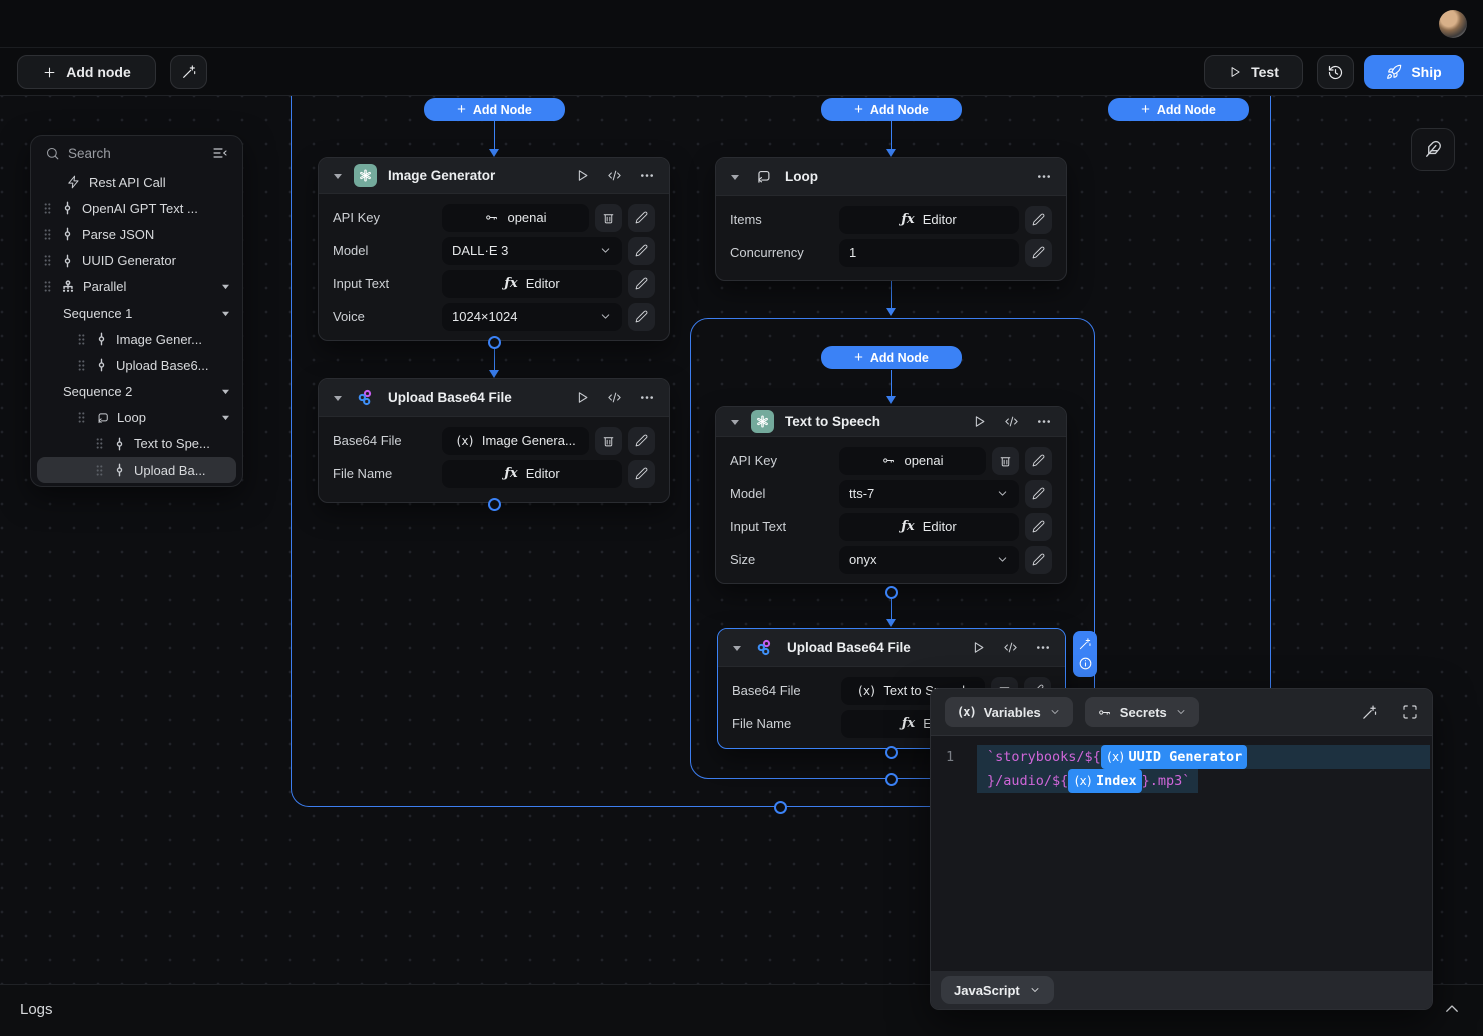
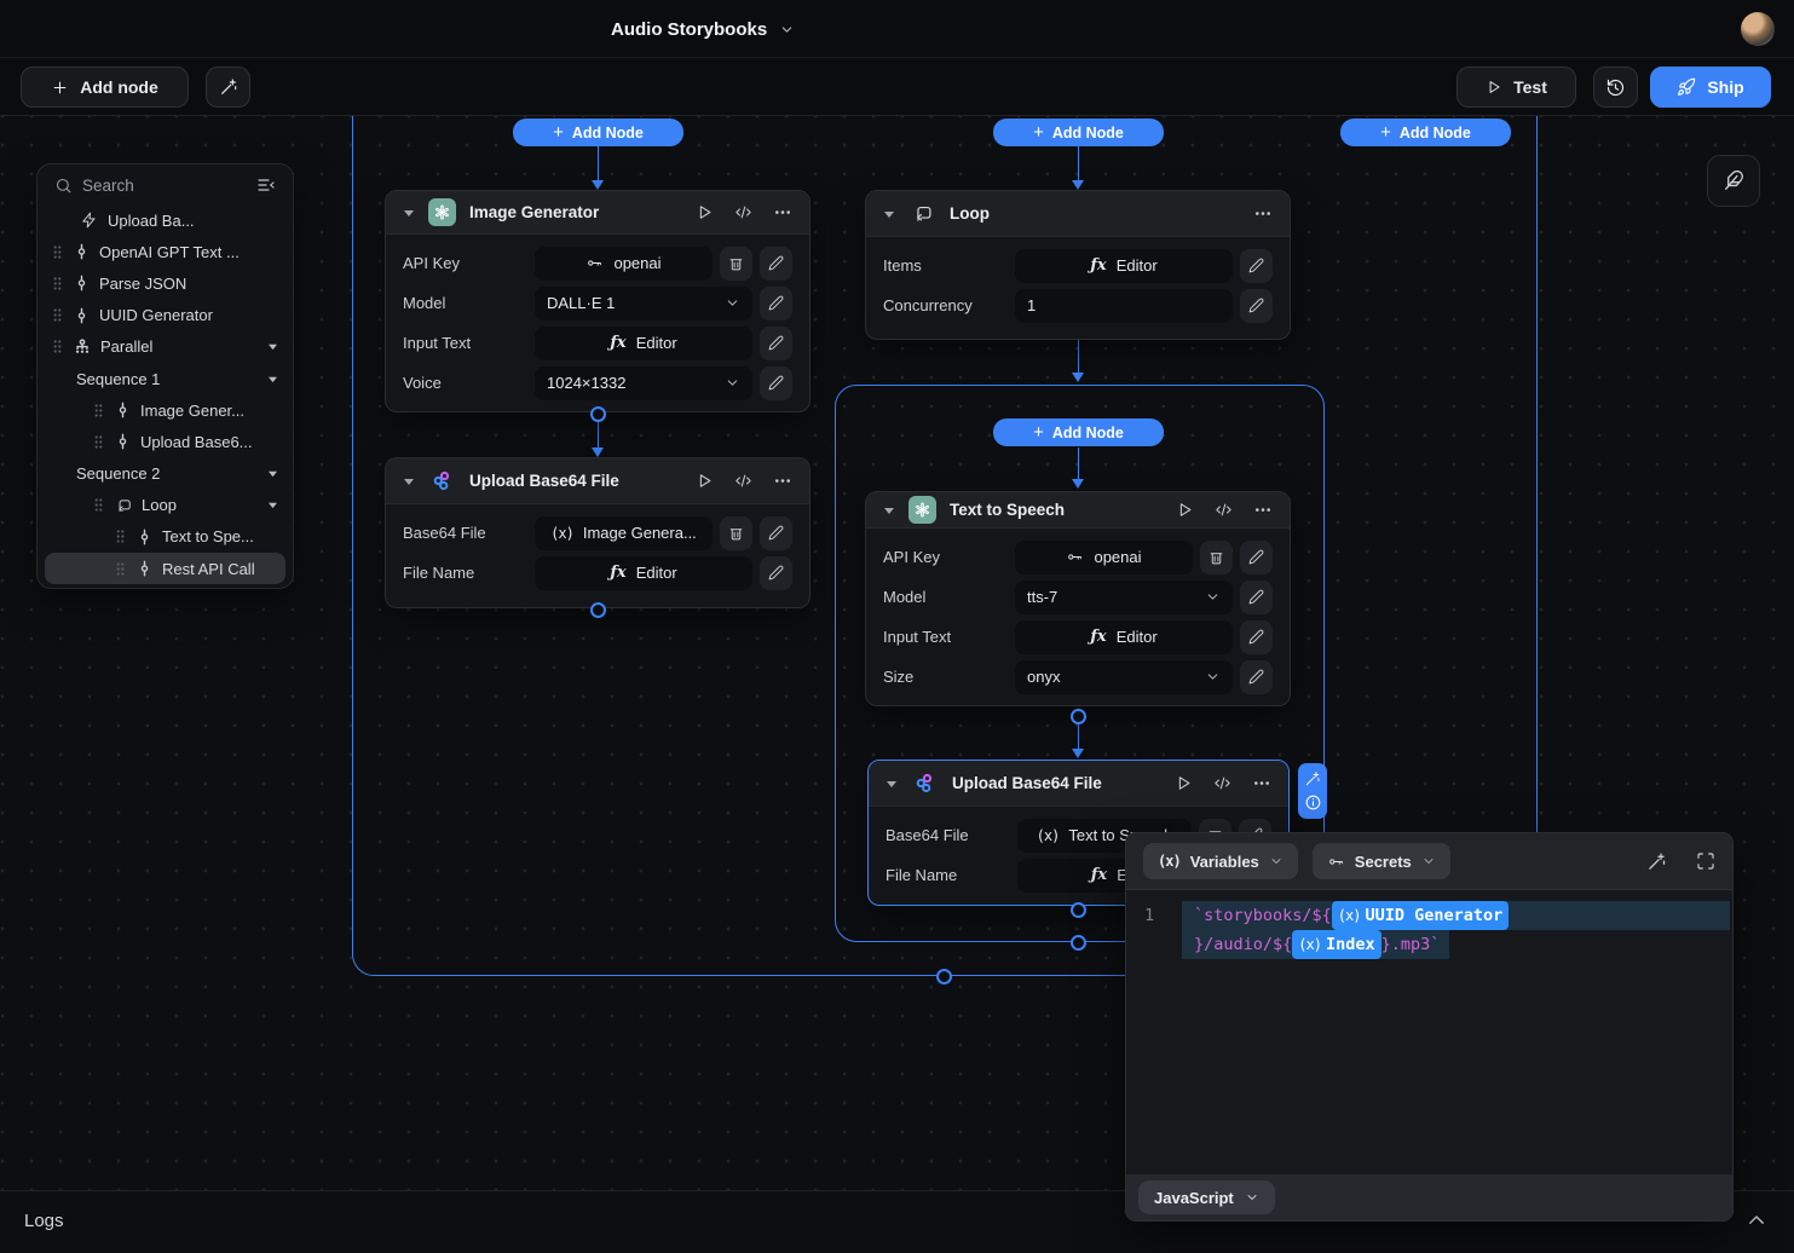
  +
  Add Node
  Image Generator
  API Key
  openai
  Model
- DALL·E 3
+ DALL·E 1
  Input Text
  ƒx
  Editor
  Voice
- 1024×1024
+ 1024×1332
  Upload Base64 File
  Base64 File
  (x)
  Image Genera...
  File Name
  ƒx
  Editor
  +
  Add Node
  Loop
  Items
  ƒx
  Editor
  Concurrency
  1
  +
  Add Node
  Text to Speech
  API Key
  openai
  Model
  tts-7
  Input Text
  ƒx
  Editor
  Size
  onyx
  Upload Base64 File
  Base64 File
  (x)
  File Name
  ƒx
  +
  Add Node
+ Audio Storybooks
  Add node
  Test
  Ship
  Search
- Rest API Call
+ Upload Ba...
  OpenAI GPT Text ...
  Parse JSON
  UUID Generator
  Parallel
  Sequence 1
  Image Gener...
  Upload Base6...
  Sequence 2
  Loop
  Text to Spe...
- Upload Ba...
+ Rest API Call
  Logs
  (x)
  Variables
  Secrets
  1
  `storybooks/${
  (x)
  UUID Generator
  }/audio/${
  (x)
  Index
  }.mp3`
  JavaScript
